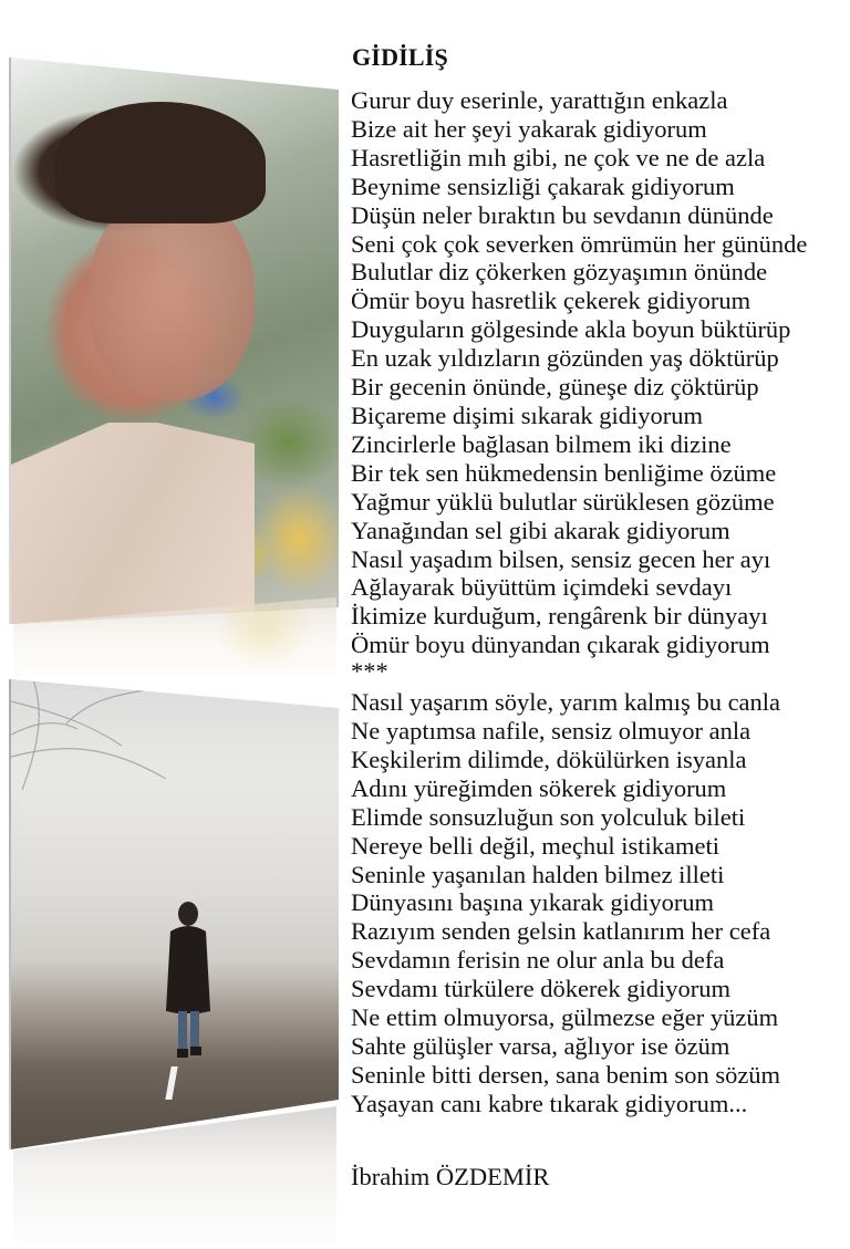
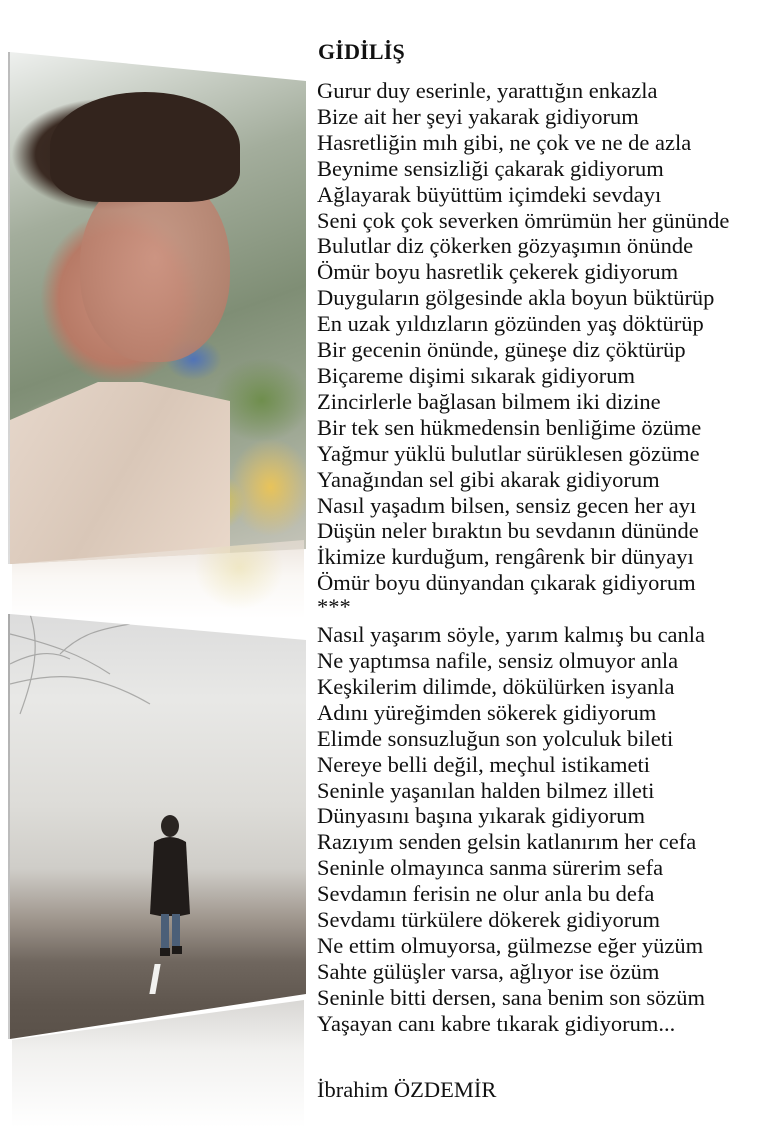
  GİDİLİŞ
  Gurur duy eserinle, yarattığın enkazla
  Bize ait her şeyi yakarak gidiyorum
  Hasretliğin mıh gibi, ne çok ve ne de azla
  Beynime sensizliği çakarak gidiyorum
- Düşün neler bıraktın bu sevdanın dününde
+ Ağlayarak büyüttüm içimdeki sevdayı
  Seni çok çok severken ömrümün her gününde
  Bulutlar diz çökerken gözyaşımın önünde
  Ömür boyu hasretlik çekerek gidiyorum
  Duyguların gölgesinde akla boyun büktürüp
  En uzak yıldızların gözünden yaş döktürüp
  Bir gecenin önünde, güneşe diz çöktürüp
  Biçareme dişimi sıkarak gidiyorum
  Zincirlerle bağlasan bilmem iki dizine
  Bir tek sen hükmedensin benliğime özüme
  Yağmur yüklü bulutlar sürüklesen gözüme
  Yanağından sel gibi akarak gidiyorum
  Nasıl yaşadım bilsen, sensiz gecen her ayı
- Ağlayarak büyüttüm içimdeki sevdayı
+ Düşün neler bıraktın bu sevdanın dününde
  İkimize kurduğum, rengârenk bir dünyayı
  Ömür boyu dünyandan çıkarak gidiyorum
  ***
  Nasıl yaşarım söyle, yarım kalmış bu canla
  Ne yaptımsa nafile, sensiz olmuyor anla
  Keşkilerim dilimde, dökülürken isyanla
  Adını yüreğimden sökerek gidiyorum
  Elimde sonsuzluğun son yolculuk bileti
  Nereye belli değil, meçhul istikameti
  Seninle yaşanılan halden bilmez illeti
  Dünyasını başına yıkarak gidiyorum
  Razıyım senden gelsin katlanırım her cefa
+ Seninle olmayınca sanma sürerim sefa
  Sevdamın ferisin ne olur anla bu defa
  Sevdamı türkülere dökerek gidiyorum
  Ne ettim olmuyorsa, gülmezse eğer yüzüm
  Sahte gülüşler varsa, ağlıyor ise özüm
  Seninle bitti dersen, sana benim son sözüm
  Yaşayan canı kabre tıkarak gidiyorum...
  İbrahim ÖZDEMİR
